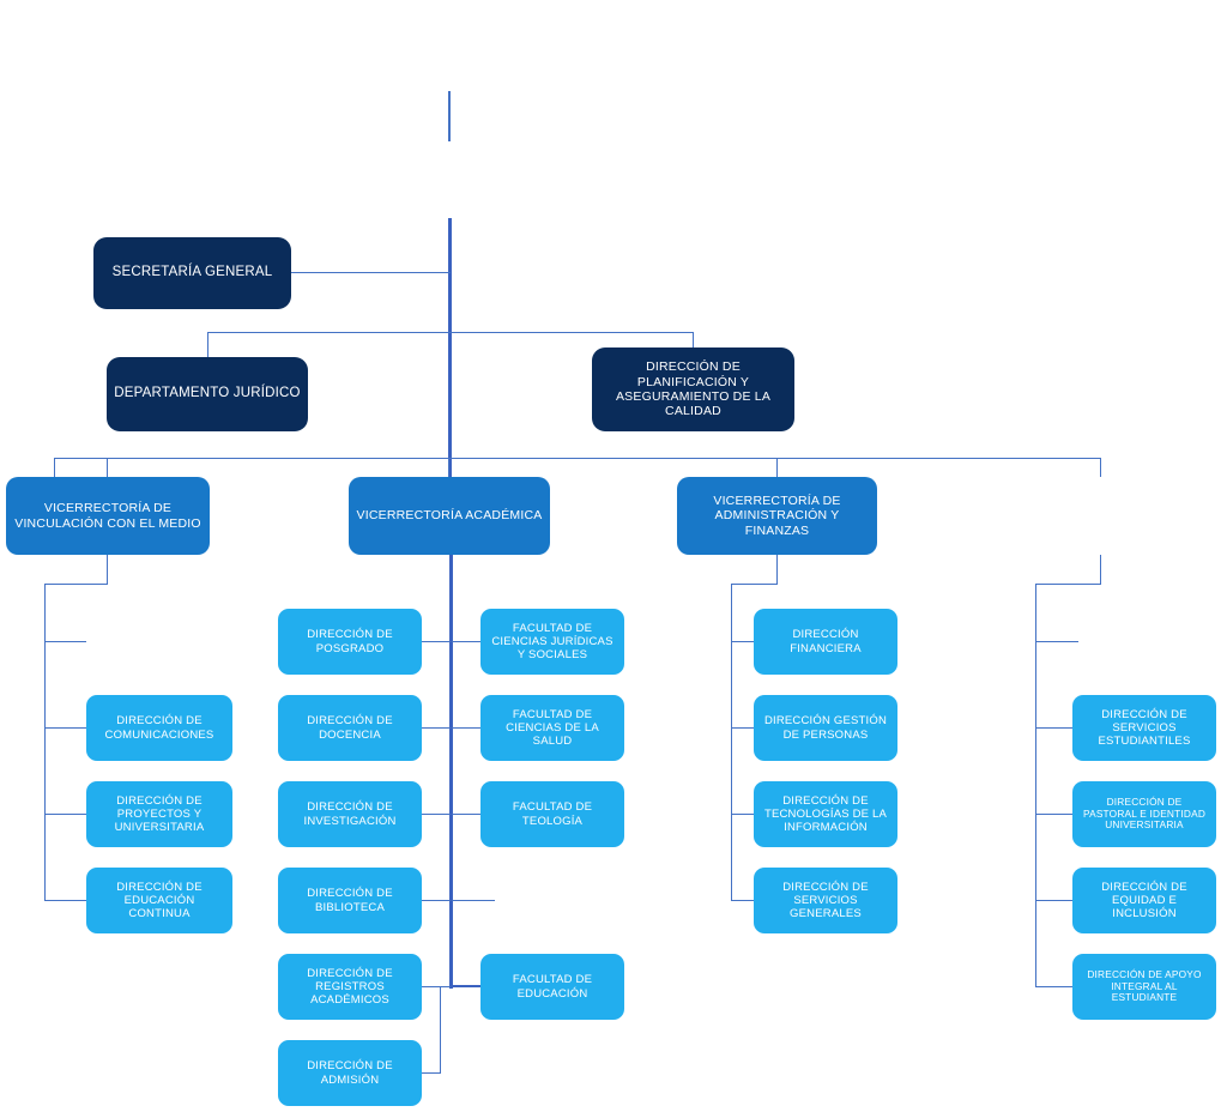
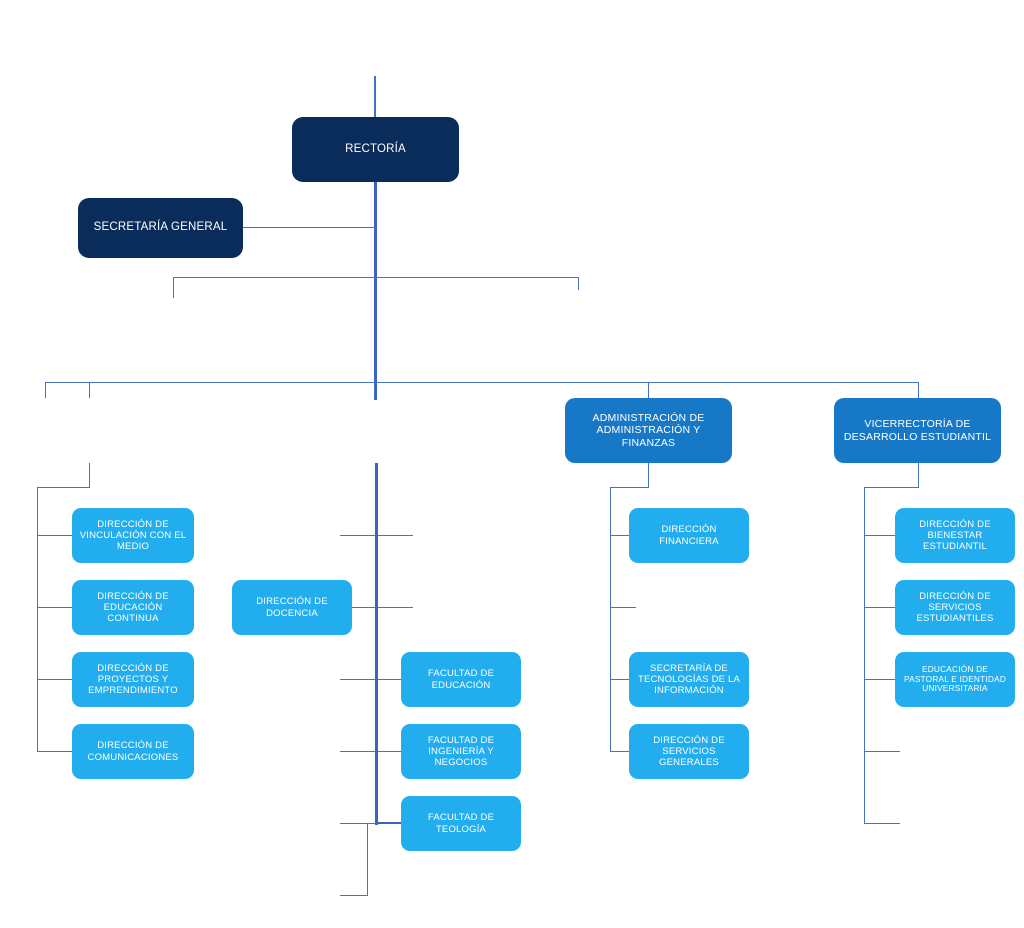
+ RECTORÍA
  SECRETARÍA GENERAL
- DEPARTAMENTO JURÍDICO
- DIRECCIÓN DE PLANIFICACIÓN Y ASEGURAMIENTO DE LA CALIDAD
- VICERRECTORÍA DE VINCULACIÓN CON EL MEDIO
- VICERRECTORÍA ACADÉMICA
- VICERRECTORÍA DE ADMINISTRACIÓN Y FINANZAS
+ ADMINISTRACIÓN DE ADMINISTRACIÓN Y FINANZAS
+ VICERRECTORÍA DE DESARROLLO ESTUDIANTIL
+ DIRECCIÓN DE VINCULACIÓN CON EL MEDIO
- DIRECCIÓN DE COMUNICACIONES
+ DIRECCIÓN DE EDUCACIÓN CONTINUA
- DIRECCIÓN DE PROYECTOS Y UNIVERSITARIA
+ DIRECCIÓN DE PROYECTOS Y EMPRENDIMIENTO
- DIRECCIÓN DE EDUCACIÓN CONTINUA
+ DIRECCIÓN DE COMUNICACIONES
- DIRECCIÓN DE POSGRADO
  DIRECCIÓN DE DOCENCIA
- DIRECCIÓN DE INVESTIGACIÓN
- DIRECCIÓN DE BIBLIOTECA
- DIRECCIÓN DE REGISTROS ACADÉMICOS
- DIRECCIÓN DE ADMISIÓN
- FACULTAD DE CIENCIAS JURÍDICAS Y SOCIALES
- FACULTAD DE CIENCIAS DE LA SALUD
- FACULTAD DE TEOLOGÍA
+ FACULTAD DE EDUCACIÓN
+ FACULTAD DE INGENIERÍA Y NEGOCIOS
- FACULTAD DE EDUCACIÓN
+ FACULTAD DE TEOLOGÍA
  DIRECCIÓN FINANCIERA
- DIRECCIÓN GESTIÓN DE PERSONAS
- DIRECCIÓN DE TECNOLOGÍAS DE LA INFORMACIÓN
+ SECRETARÍA DE TECNOLOGÍAS DE LA INFORMACIÓN
  DIRECCIÓN DE SERVICIOS GENERALES
+ DIRECCIÓN DE BIENESTAR ESTUDIANTIL
  DIRECCIÓN DE SERVICIOS ESTUDIANTILES
- DIRECCIÓN DE PASTORAL E IDENTIDAD UNIVERSITARIA
+ EDUCACIÓN DE PASTORAL E IDENTIDAD UNIVERSITARIA
- DIRECCIÓN DE EQUIDAD E INCLUSIÓN
- DIRECCIÓN DE APOYO INTEGRAL AL ESTUDIANTE
